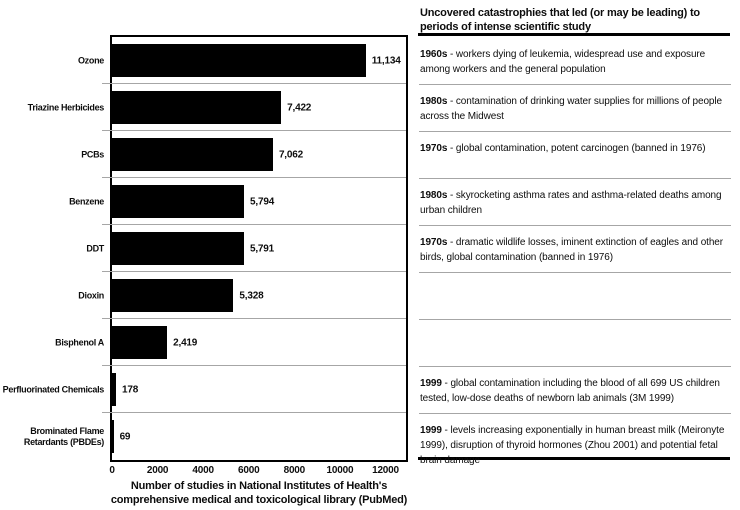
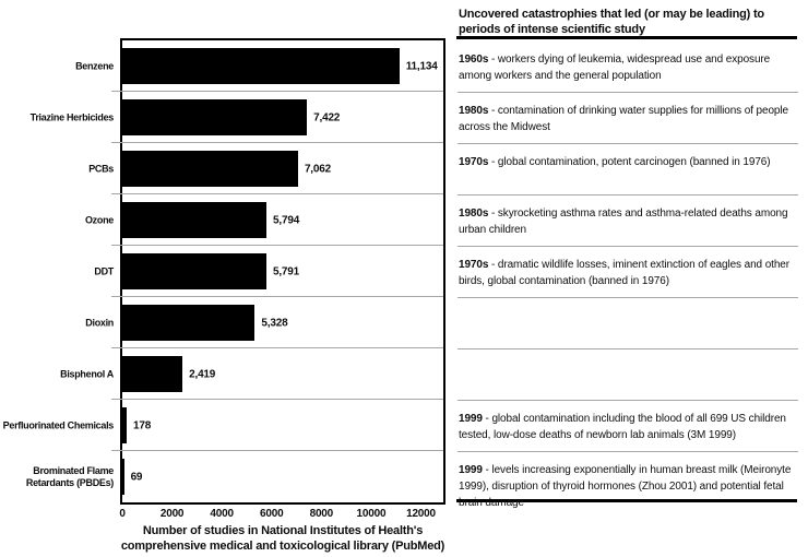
  11,134
  7,422
  7,062
  5,794
  5,791
  5,328
  2,419
  178
  69
  Number of studies in National Institutes of Health's
  comprehensive medical and toxicological library (PubMed)
  Uncovered catastrophies that led (or may be leading) to
  periods of intense scientific study
- Ozone
+ Benzene
  Triazine Herbicides
  PCBs
- Benzene
+ Ozone
  DDT
  Dioxin
  Bisphenol A
  Perfluorinated Chemicals
  Brominated Flame
  Retardants (PBDEs)
  0
  2000
  4000
  6000
  8000
  10000
  12000
  1960s - workers dying of leukemia, widespread use and exposure among workers and the general population
  1980s - contamination of drinking water supplies for millions of people across the Midwest
  1970s - global contamination, potent carcinogen (banned in 1976)
  1980s - skyrocketing asthma rates and asthma-related deaths among urban children
  1970s - dramatic wildlife losses, iminent extinction of eagles and other birds, global contamination (banned in 1976)
  1999 - global contamination including the blood of all 699 US children tested, low-dose deaths of newborn lab animals (3M 1999)
  1999 - levels increasing exponentially in human breast milk (Meironyte 1999), disruption of thyroid hormones (Zhou 2001) and potential fetal brain damage
